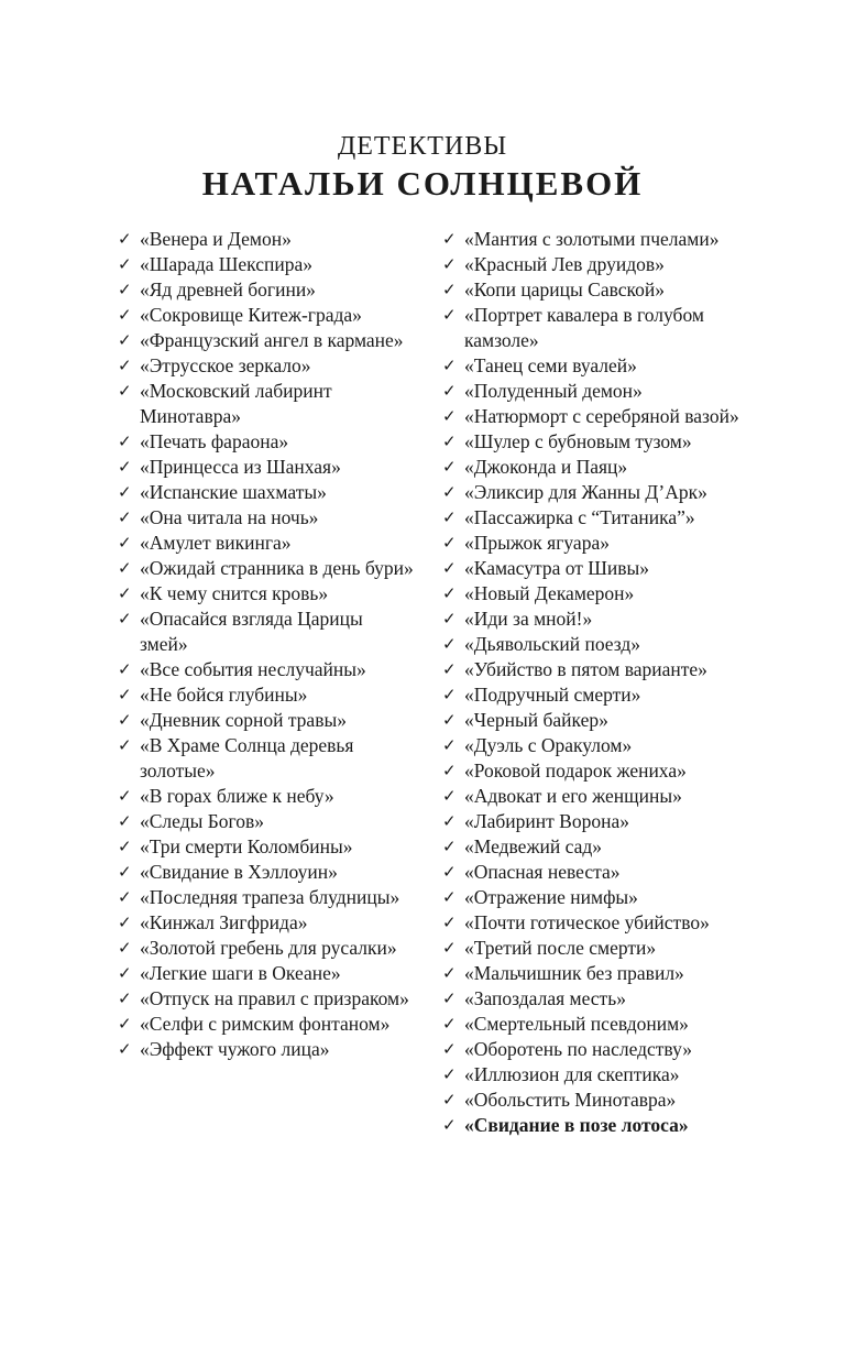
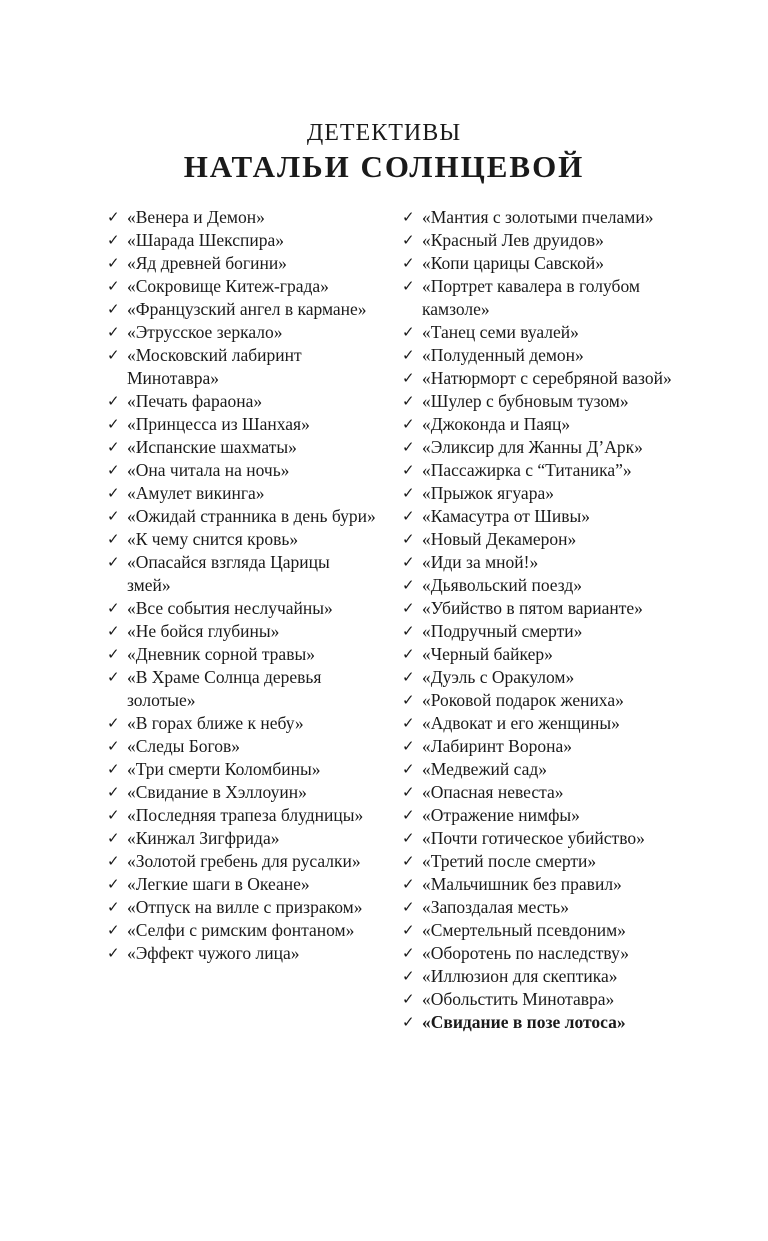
  ДЕТЕКТИВЫ
  НАТАЛЬИ СОЛНЦЕВОЙ
  ✓
  «Венера и Демон»
  ✓
  «Шарада Шекспира»
  ✓
  «Яд древней богини»
  ✓
  «Сокровище Китеж-града»
  ✓
  «Французский ангел в кармане»
  ✓
  «Этрусское зеркало»
  ✓
  «Московский лабиринт Минотавра»
  ✓
  «Печать фараона»
  ✓
  «Принцесса из Шанхая»
  ✓
  «Испанские шахматы»
  ✓
  «Она читала на ночь»
  ✓
  «Амулет викинга»
  ✓
  «Ожидай странника в день бури»
  ✓
  «К чему снится кровь»
  ✓
  «Опасайся взгляда Царицы змей»
  ✓
  «Все события неслучайны»
  ✓
  «Не бойся глубины»
  ✓
  «Дневник сорной травы»
  ✓
  «В Храме Солнца деревья золотые»
  ✓
  «В горах ближе к небу»
  ✓
  «Следы Богов»
  ✓
  «Три смерти Коломбины»
  ✓
  «Свидание в Хэллоуин»
  ✓
  «Последняя трапеза блудницы»
  ✓
  «Кинжал Зигфрида»
  ✓
  «Золотой гребень для русалки»
  ✓
  «Легкие шаги в Океане»
  ✓
- «Отпуск на правил с призраком»
+ «Отпуск на вилле с призраком»
  ✓
  «Селфи с римским фонтаном»
  ✓
  «Эффект чужого лица»
  ✓
  «Мантия с золотыми пчелами»
  ✓
  «Красный Лев друидов»
  ✓
  «Копи царицы Савской»
  ✓
  «Портрет кавалера в голубом камзоле»
  ✓
  «Танец семи вуалей»
  ✓
  «Полуденный демон»
  ✓
  «Натюрморт с серебряной вазой»
  ✓
  «Шулер с бубновым тузом»
  ✓
  «Джоконда и Паяц»
  ✓
  «Эликсир для Жанны Д’Арк»
  ✓
  «Пассажирка с “Титаника”»
  ✓
  «Прыжок ягуара»
  ✓
  «Камасутра от Шивы»
  ✓
  «Новый Декамерон»
  ✓
  «Иди за мной!»
  ✓
  «Дьявольский поезд»
  ✓
  «Убийство в пятом варианте»
  ✓
  «Подручный смерти»
  ✓
  «Черный байкер»
  ✓
  «Дуэль с Оракулом»
  ✓
  «Роковой подарок жениха»
  ✓
  «Адвокат и его женщины»
  ✓
  «Лабиринт Ворона»
  ✓
  «Медвежий сад»
  ✓
  «Опасная невеста»
  ✓
  «Отражение нимфы»
  ✓
  «Почти готическое убийство»
  ✓
  «Третий после смерти»
  ✓
  «Мальчишник без правил»
  ✓
  «Запоздалая месть»
  ✓
  «Смертельный псевдоним»
  ✓
  «Оборотень по наследству»
  ✓
  «Иллюзион для скептика»
  ✓
  «Обольстить Минотавра»
  ✓
  «Свидание в позе лотоса»
